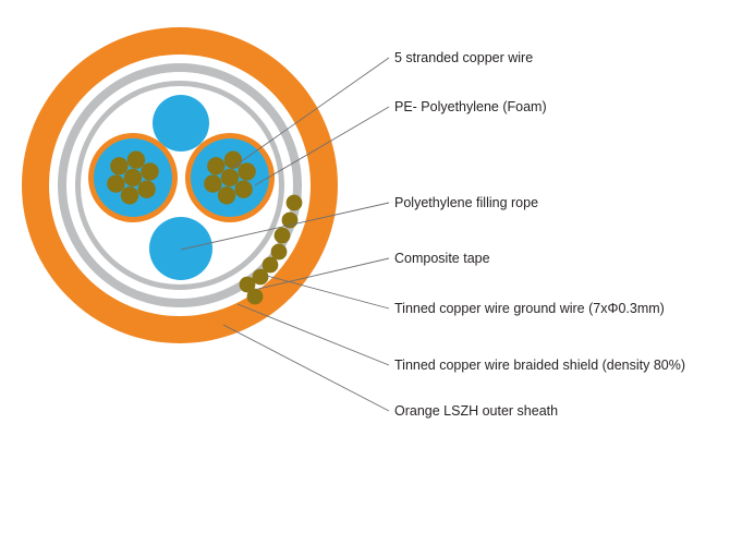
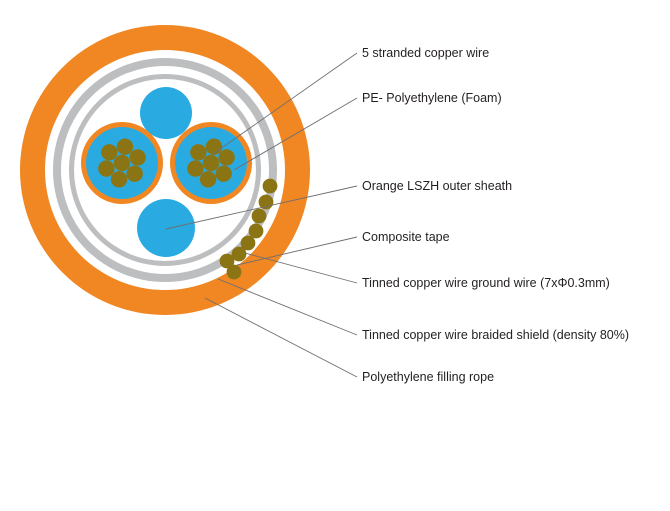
  5 stranded copper wire
  PE- Polyethylene (Foam)
- Polyethylene filling rope
+ Orange LSZH outer sheath
  Composite tape
  Tinned copper wire ground wire (7xΦ0.3mm)
  Tinned copper wire braided shield (density 80%)
- Orange LSZH outer sheath
+ Polyethylene filling rope
